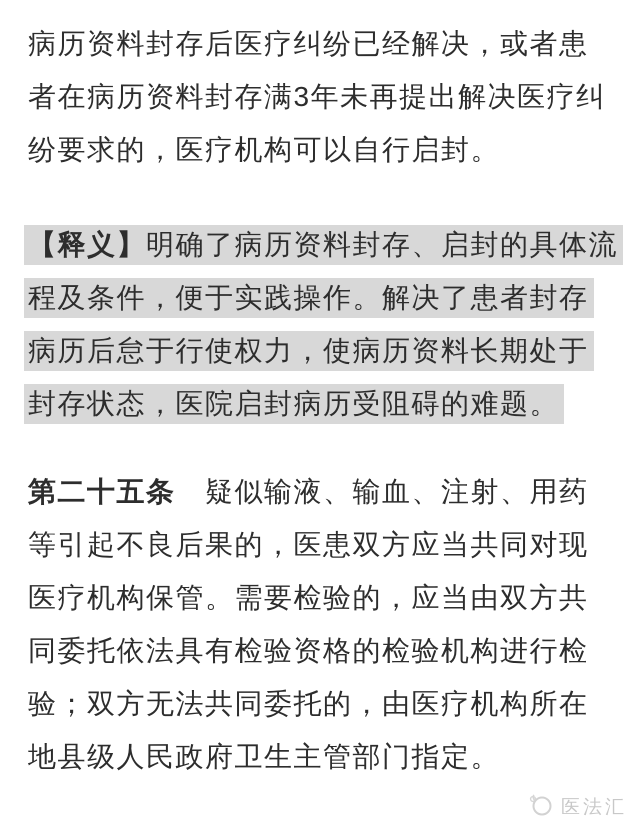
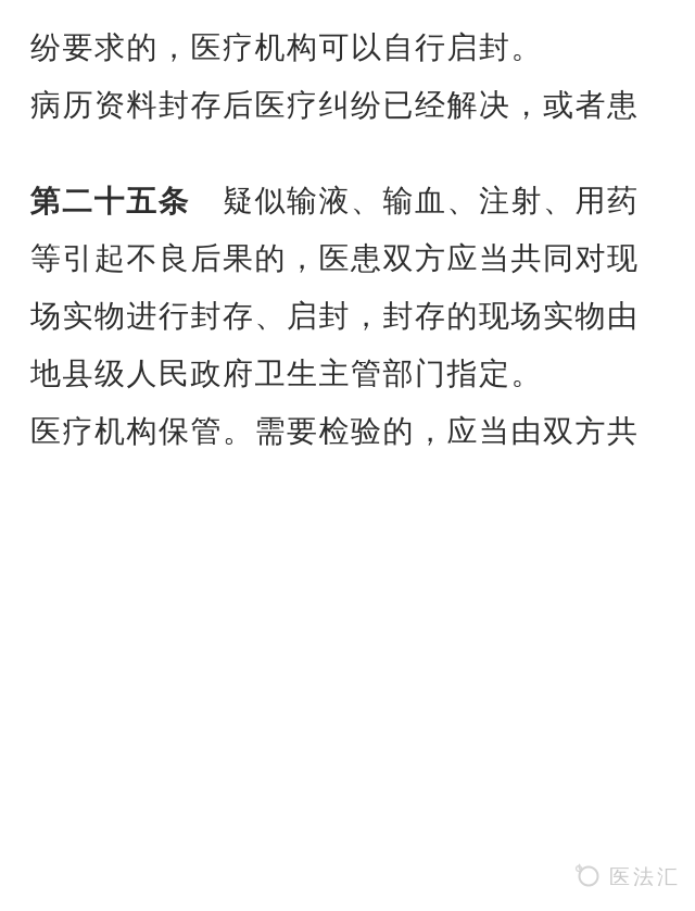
- 病历资料封存后医疗纠纷已经解决，或者患
+ 纷要求的，医疗机构可以自行启封。
- 者在病历资料封存满3年未再提出解决医疗纠
- 纷要求的，医疗机构可以自行启封。
+ 病历资料封存后医疗纠纷已经解决，或者患
- 【释义】明确了病历资料封存、启封的具体流
- 程及条件，便于实践操作。解决了患者封存
- 病历后怠于行使权力，使病历资料长期处于
- 封存状态，医院启封病历受阻碍的难题。
  第二十五条 疑似输液、输血、注射、用药
  等引起不良后果的，医患双方应当共同对现
+ 场实物进行封存、启封，封存的现场实物由
- 医疗机构保管。需要检验的，应当由双方共
+ 地县级人民政府卫生主管部门指定。
- 同委托依法具有检验资格的检验机构进行检
- 验；双方无法共同委托的，由医疗机构所在
- 地县级人民政府卫生主管部门指定。
+ 医疗机构保管。需要检验的，应当由双方共
  医法汇
